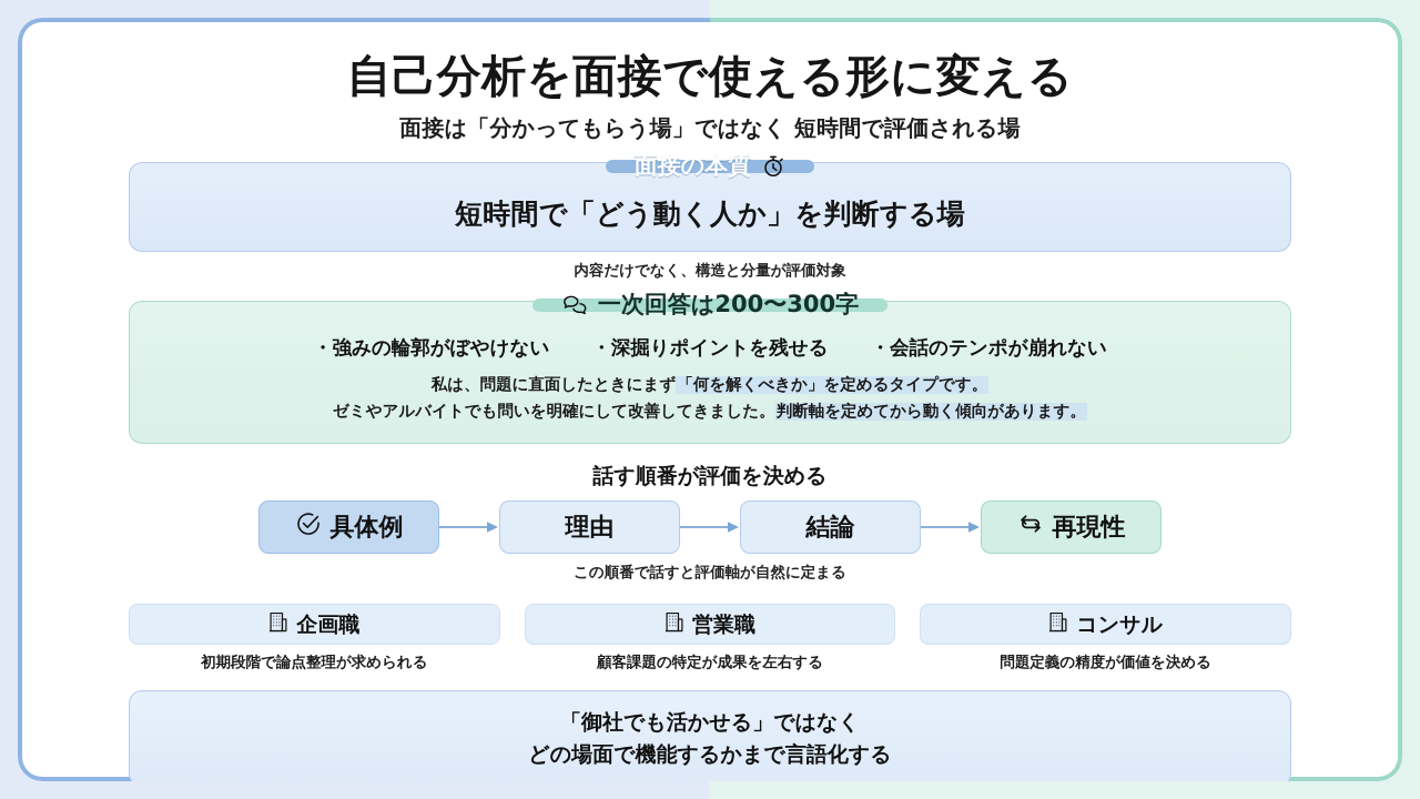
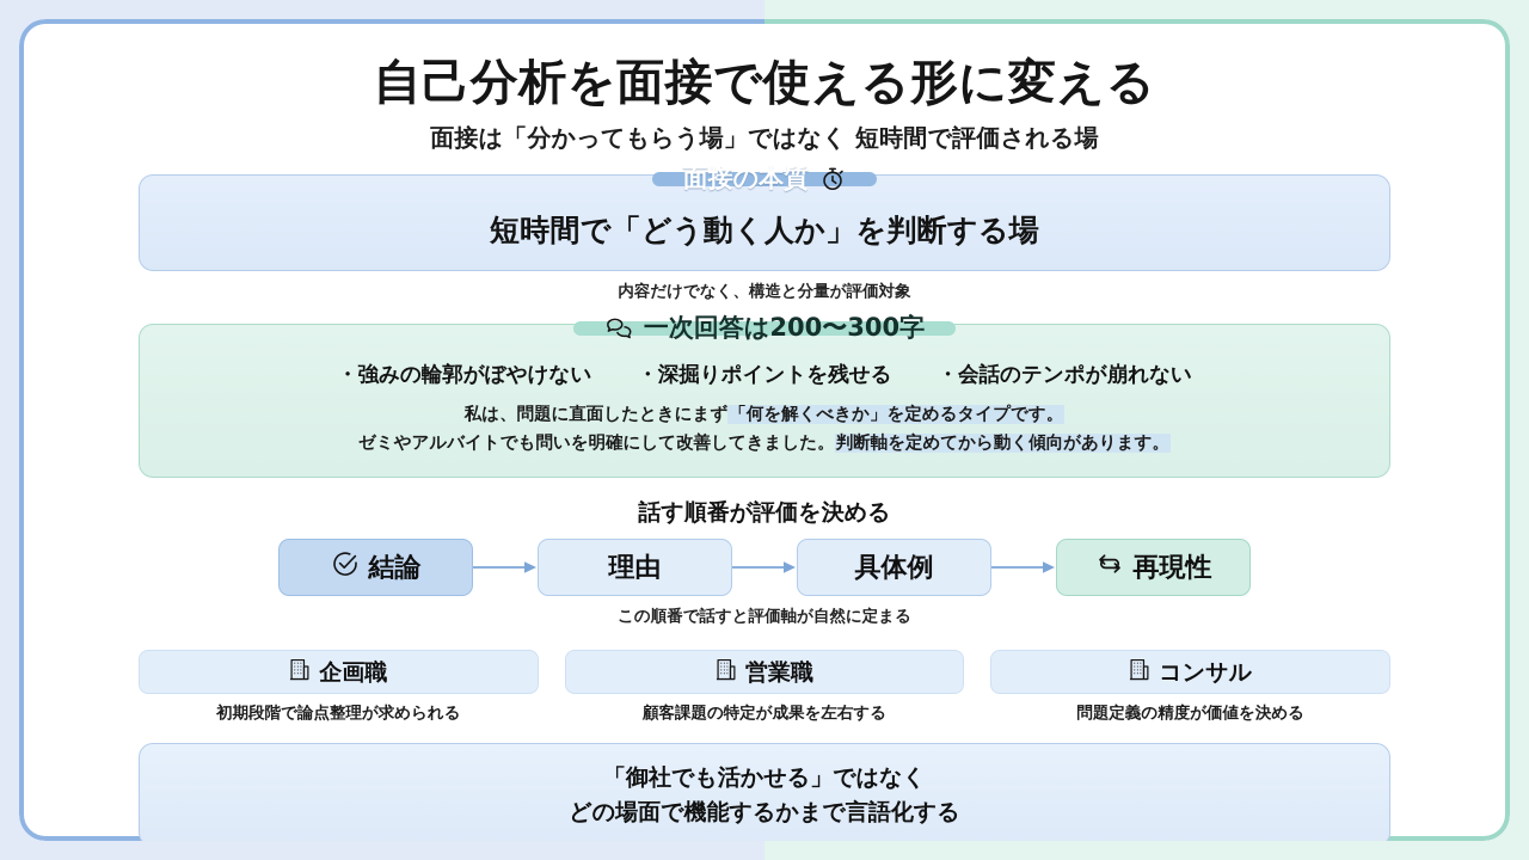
  自己分析を面接で使える形に変える
  面接は「分かってもらう場」ではなく 短時間で評価される場
  面接の本質
  短時間で「どう動く人か」を判断する場
  内容だけでなく、構造と分量が評価対象
  一次回答は200〜300字
  ・強みの輪郭がぼやけない
  ・深掘りポイントを残せる
  ・会話のテンポが崩れない
  私は、問題に直面したときにまず「何を解くべきか」を定めるタイプです。
  ゼミやアルバイトでも問いを明確にして改善してきました。判断軸を定めてから動く傾向があります。
  話す順番が評価を決める
- 具体例
+ 結論
  理由
- 結論
+ 具体例
  再現性
  この順番で話すと評価軸が自然に定まる
  企画職
  初期段階で論点整理が求められる
  営業職
  顧客課題の特定が成果を左右する
  コンサル
  問題定義の精度が価値を決める
  「御社でも活かせる」ではなく
  どの場面で機能するかまで言語化する
